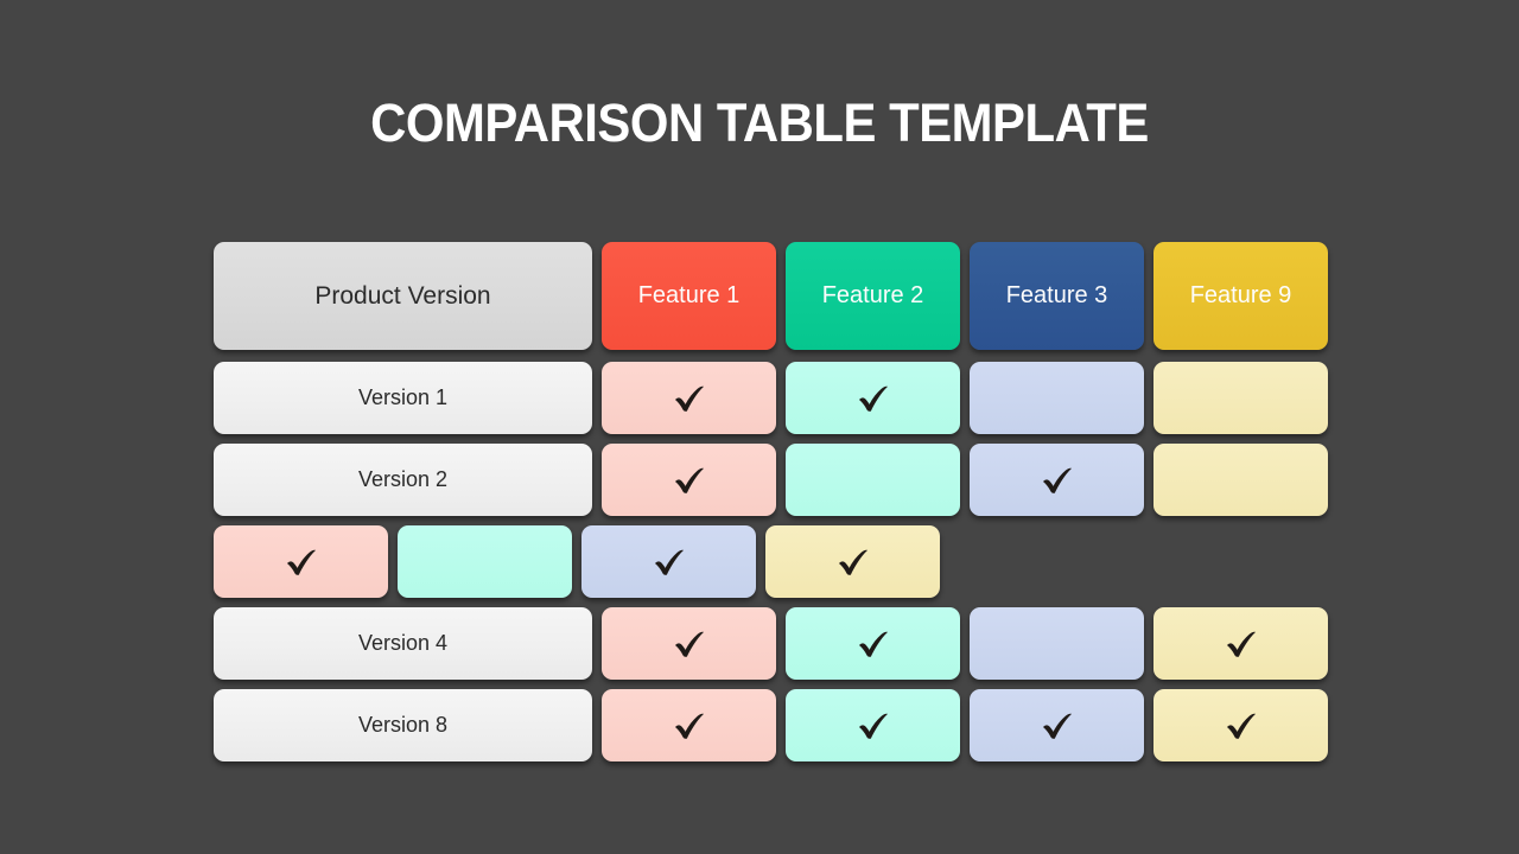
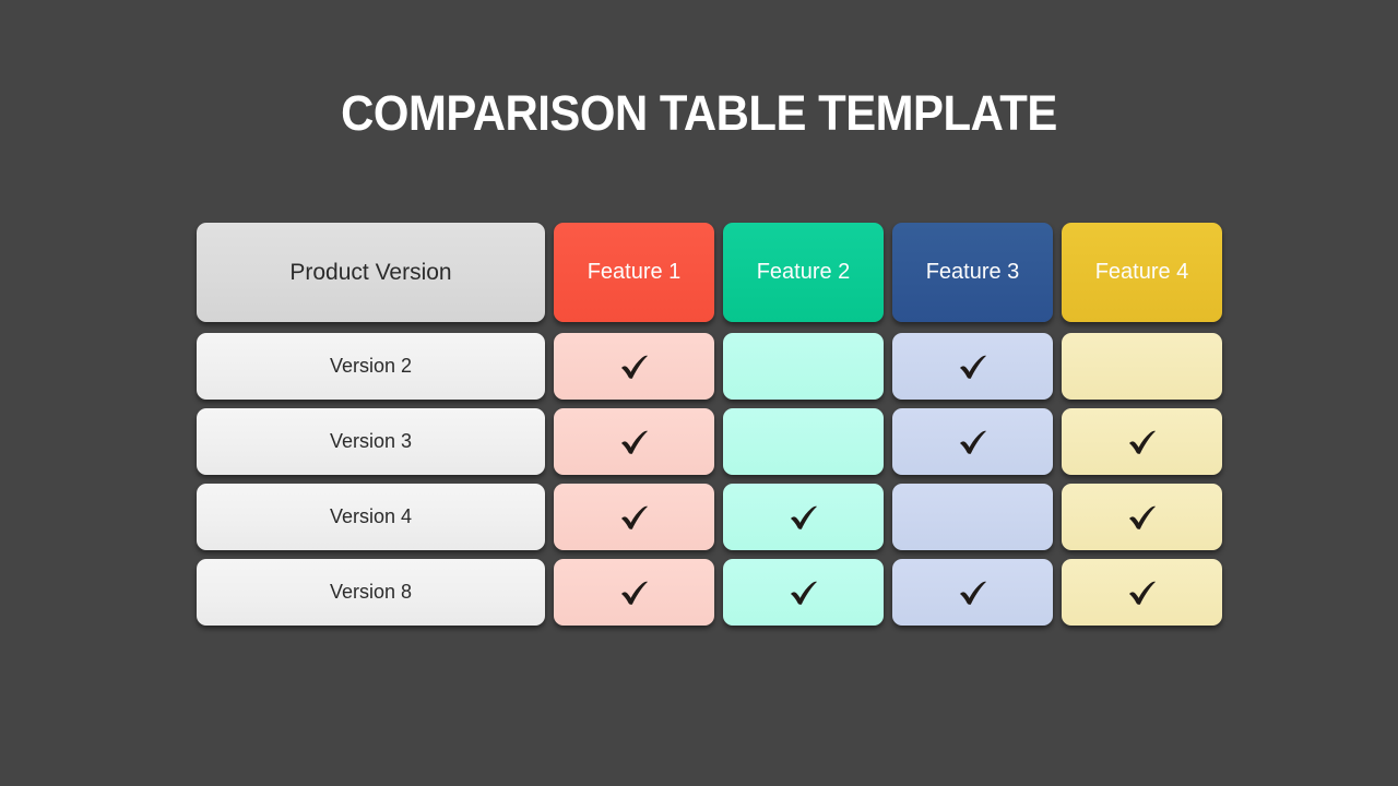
  COMPARISON TABLE TEMPLATE
  Product Version
  Feature 1
  Feature 2
  Feature 3
- Feature 9
+ Feature 4
- Version 1
  Version 2
+ Version 3
  Version 4
  Version 8
